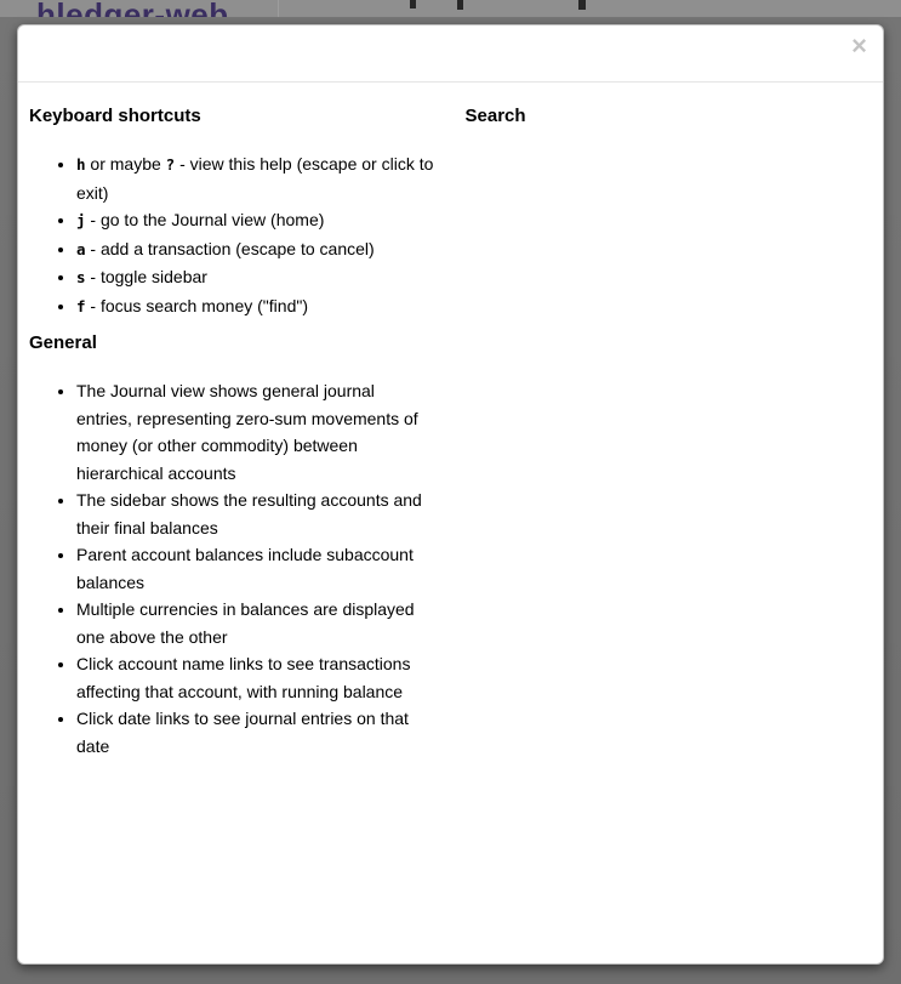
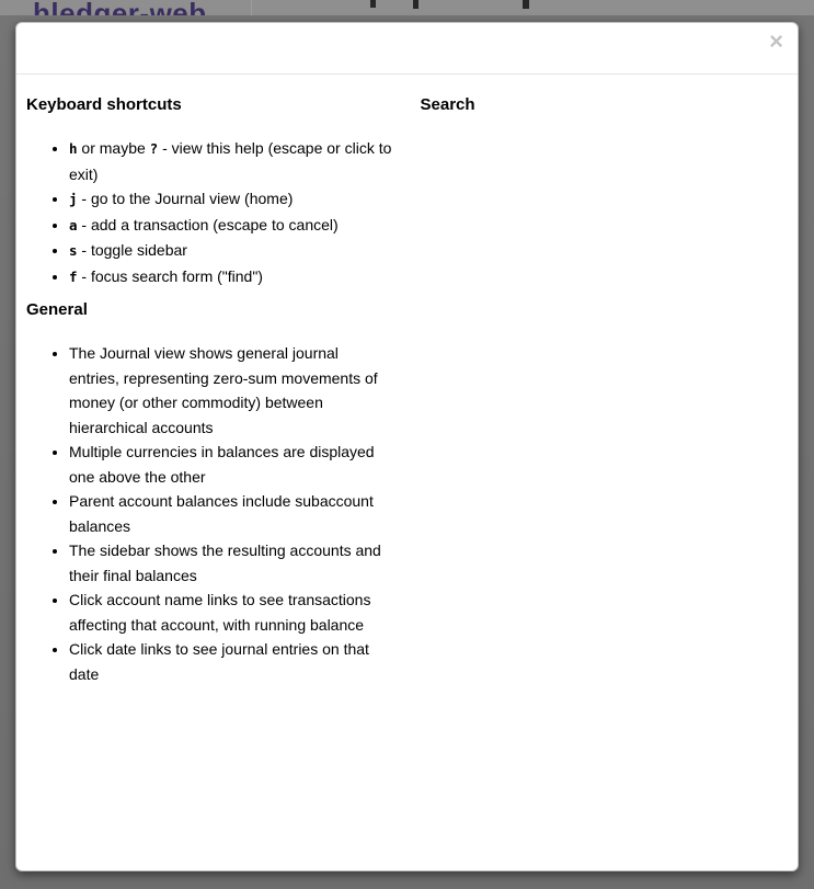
  ×
  Keyboard shortcuts
  h or maybe ? - view this help (escape or click to exit)
  j - go to the Journal view (home)
  a - add a transaction (escape to cancel)
  s - toggle sidebar
- f - focus search money ("find")
+ f - focus search form ("find")
  General
  The Journal view shows general journal entries, representing zero-sum movements of money (or other commodity) between hierarchical accounts
- The sidebar shows the resulting accounts and their final balances
+ Multiple currencies in balances are displayed one above the other
  Parent account balances include subaccount balances
- Multiple currencies in balances are displayed one above the other
+ The sidebar shows the resulting accounts and their final balances
  Click account name links to see transactions affecting that account, with running balance
  Click date links to see journal entries on that date
  Search
